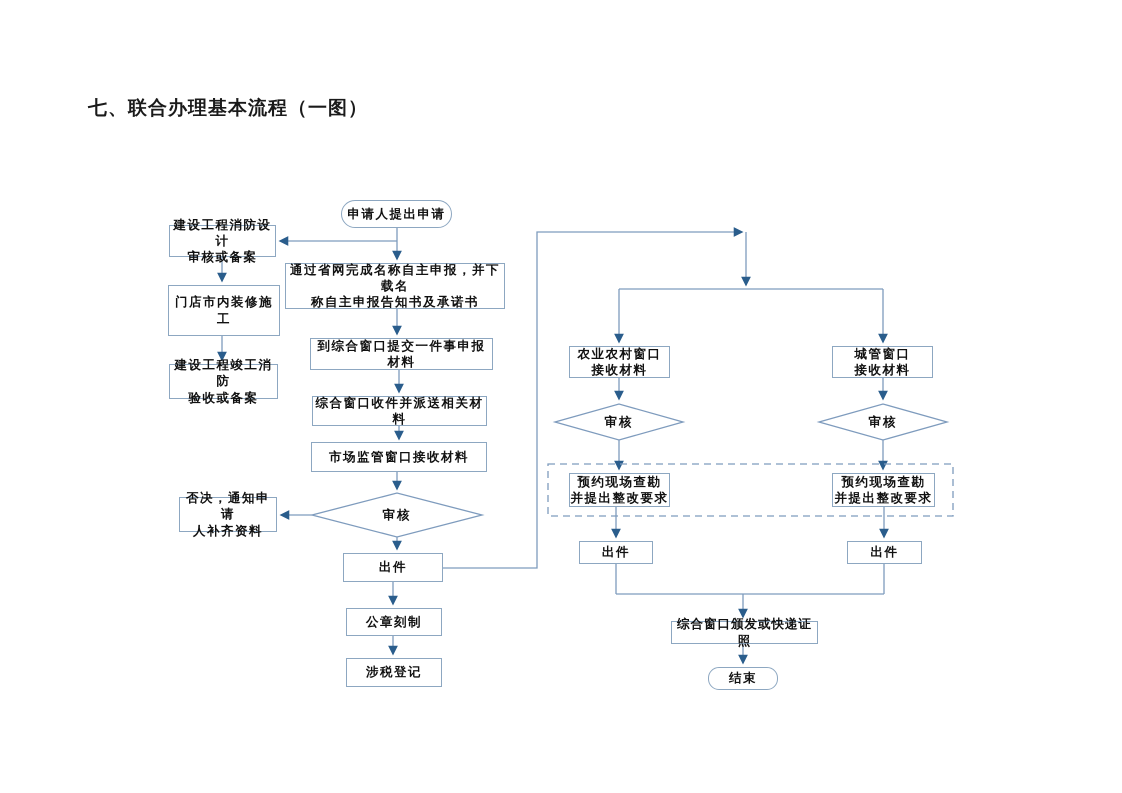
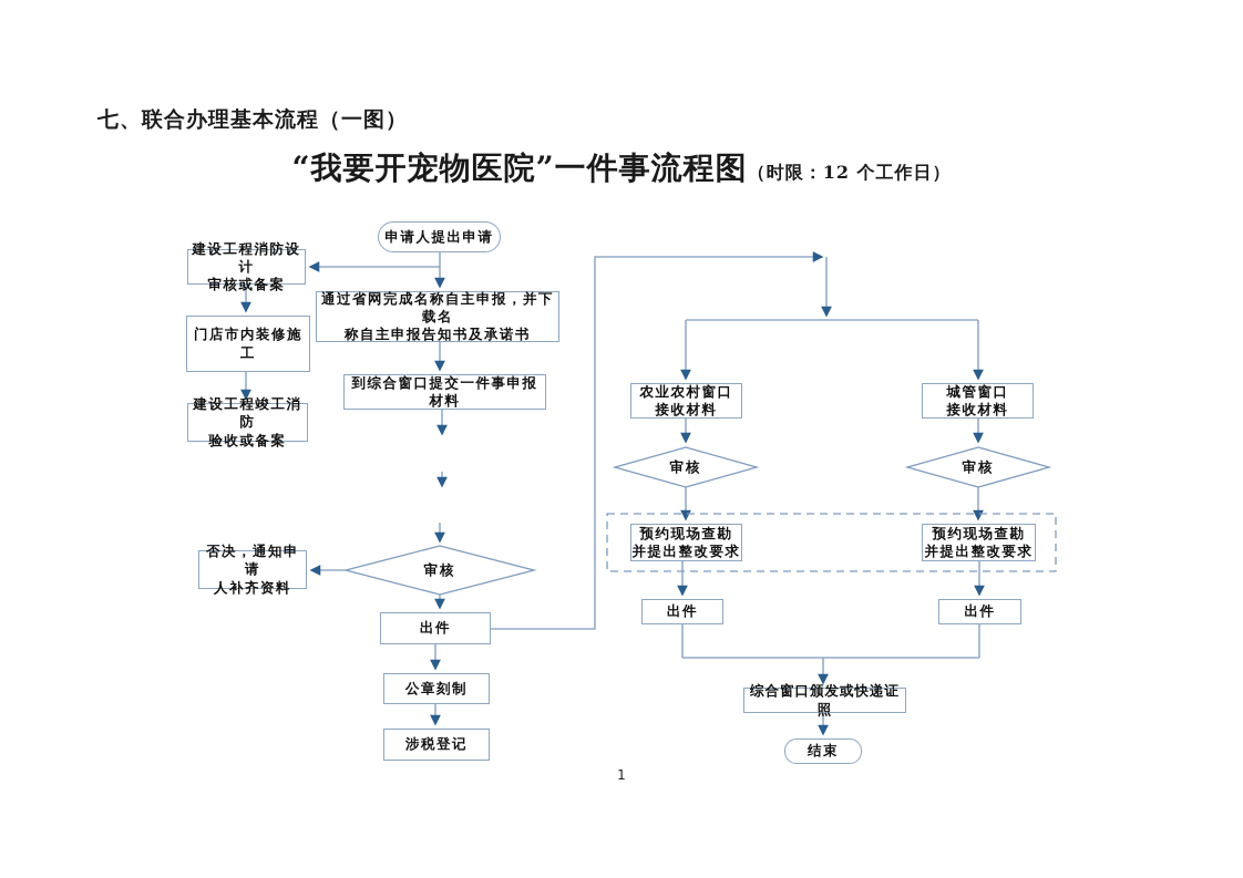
  七、联合办理基本流程（一图）
+ “我要开宠物医院”一件事流程图（时限：12 个工作日）
  申请人提出申请
  建设工程消防设计
  审核或备案
  门店市内装修施工
  建设工程竣工消防
  验收或备案
  通过省网完成名称自主申报，并下载名
  称自主申报告知书及承诺书
  到综合窗口提交一件事申报材料
- 综合窗口收件并派送相关材料
- 市场监管窗口接收材料
  审核
  否决，通知申请
  人补齐资料
  出件
  公章刻制
  涉税登记
  农业农村窗口
  接收材料
  城管窗口
  接收材料
  审核
  审核
  预约现场查勘
  并提出整改要求
  预约现场查勘
  并提出整改要求
  出件
  出件
  综合窗口颁发或快递证照
  结束
+ 1
